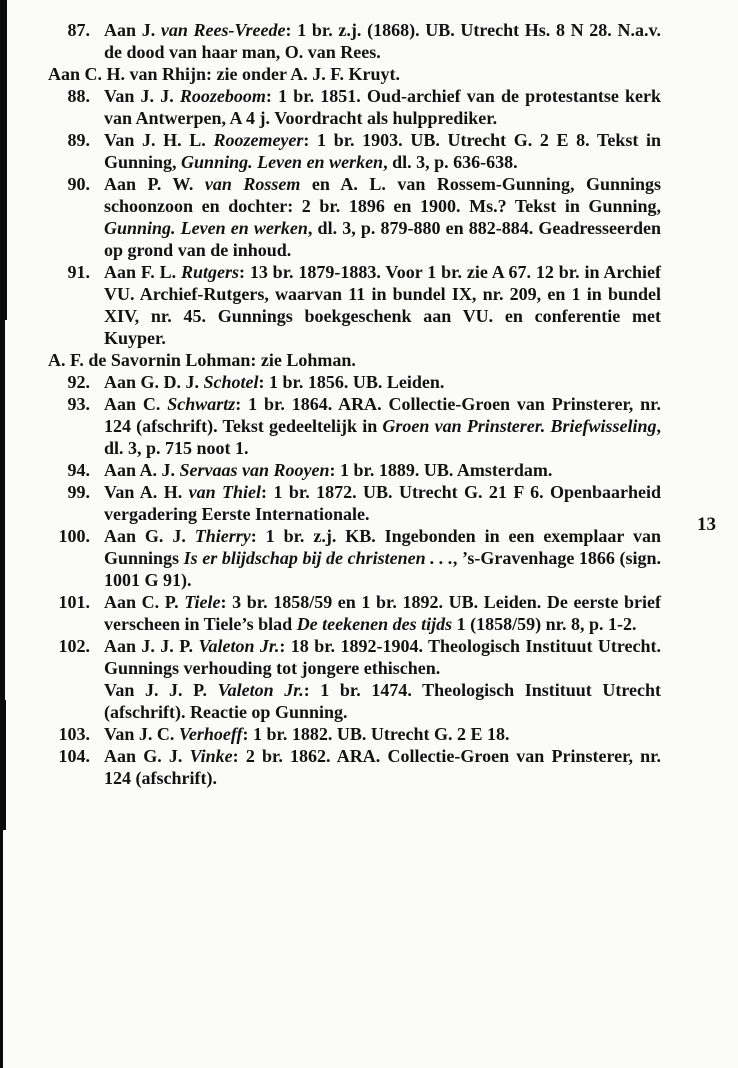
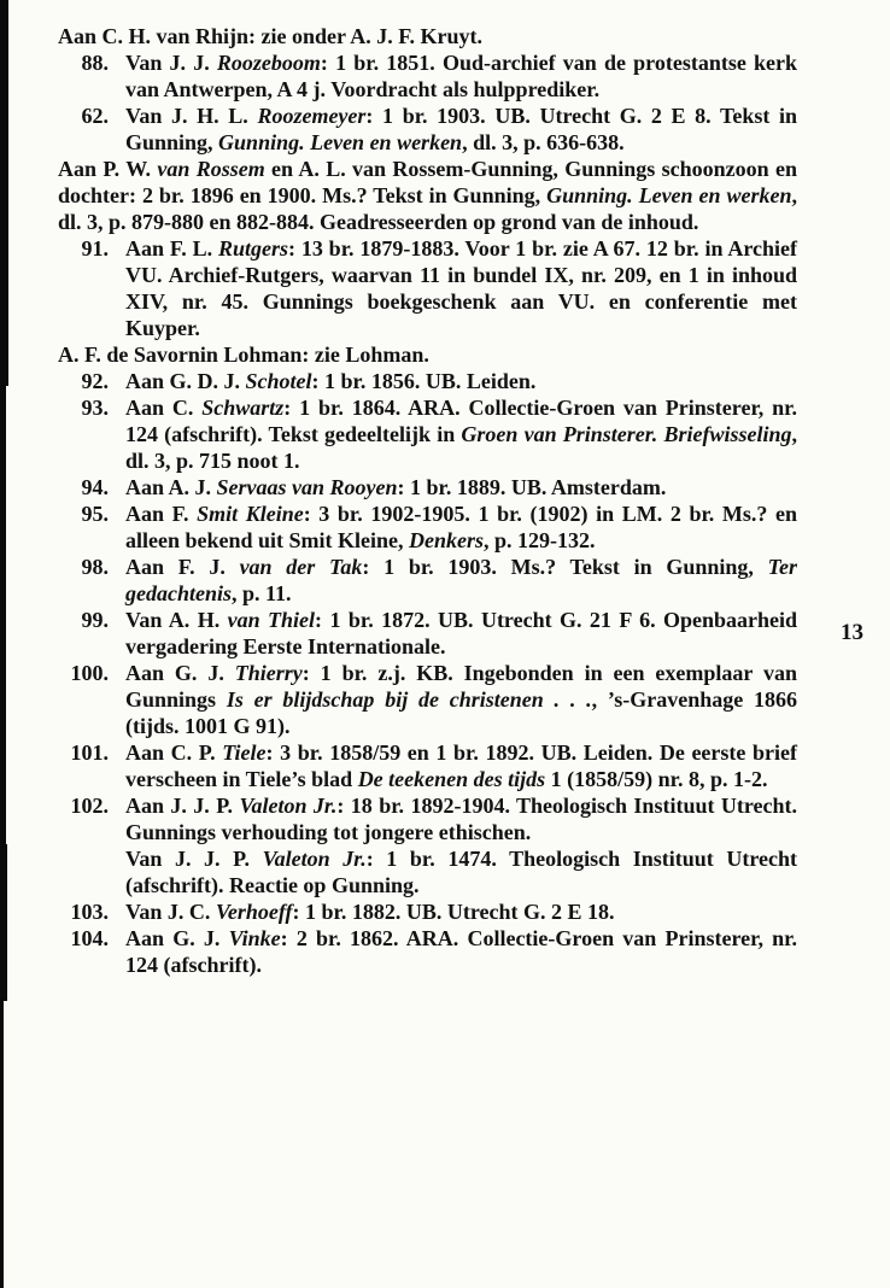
- 87.
- Aan J. van Rees-Vreede: 1 br. z.j. (1868). UB. Utrecht Hs. 8 N 28. N.a.v. de dood van haar man, O. van Rees.
  Aan C. H. van Rhijn: zie onder A. J. F. Kruyt.
  88.
  Van J. J. Roozeboom: 1 br. 1851. Oud-archief van de protestantse kerk van Antwerpen, A 4 j. Voordracht als hulpprediker.
- 89.
+ 62.
  Van J. H. L. Roozemeyer: 1 br. 1903. UB. Utrecht G. 2 E 8. Tekst in Gunning, Gunning. Leven en werken, dl. 3, p. 636-638.
- 90.
  Aan P. W. van Rossem en A. L. van Rossem-Gunning, Gunnings schoonzoon en dochter: 2 br. 1896 en 1900. Ms.? Tekst in Gunning, Gunning. Leven en werken, dl. 3, p. 879-880 en 882-884. Geadresseerden op grond van de inhoud.
  91.
- Aan F. L. Rutgers: 13 br. 1879-1883. Voor 1 br. zie A 67. 12 br. in Archief VU. Archief-Rutgers, waarvan 11 in bundel IX, nr. 209, en 1 in bundel XIV, nr. 45. Gunnings boekgeschenk aan VU. en conferentie met Kuyper.
+ Aan F. L. Rutgers: 13 br. 1879-1883. Voor 1 br. zie A 67. 12 br. in Archief VU. Archief-Rutgers, waarvan 11 in bundel IX, nr. 209, en 1 in inhoud XIV, nr. 45. Gunnings boekgeschenk aan VU. en conferentie met Kuyper.
  A. F. de Savornin Lohman: zie Lohman.
  92.
  Aan G. D. J. Schotel: 1 br. 1856. UB. Leiden.
  93.
  Aan C. Schwartz: 1 br. 1864. ARA. Collectie-Groen van Prinsterer, nr. 124 (afschrift). Tekst gedeeltelijk in Groen van Prinsterer. Briefwisseling, dl. 3, p. 715 noot 1.
  94.
  Aan A. J. Servaas van Rooyen: 1 br. 1889. UB. Amsterdam.
+ 95.
+ Aan F. Smit Kleine: 3 br. 1902-1905. 1 br. (1902) in LM. 2 br. Ms.? en alleen bekend uit Smit Kleine, Denkers, p. 129-132.
+ 98.
+ Aan F. J. van der Tak: 1 br. 1903. Ms.? Tekst in Gunning, Ter gedachtenis, p. 11.
  99.
  Van A. H. van Thiel: 1 br. 1872. UB. Utrecht G. 21 F 6. Openbaarheid vergadering Eerste Internationale.
  100.
- Aan G. J. Thierry: 1 br. z.j. KB. Ingebonden in een exemplaar van Gunnings Is er blijdschap bij de christenen . . ., ’s-Gravenhage 1866 (sign. 1001 G 91).
+ Aan G. J. Thierry: 1 br. z.j. KB. Ingebonden in een exemplaar van Gunnings Is er blijdschap bij de christenen . . ., ’s-Gravenhage 1866 (tijds. 1001 G 91).
  101.
  Aan C. P. Tiele: 3 br. 1858/59 en 1 br. 1892. UB. Leiden. De eerste brief verscheen in Tiele’s blad De teekenen des tijds 1 (1858/59) nr. 8, p. 1-2.
  102.
  Aan J. J. P. Valeton Jr.: 18 br. 1892-1904. Theologisch Instituut Utrecht. Gunnings verhouding tot jongere ethischen.
  Van J. J. P. Valeton Jr.: 1 br. 1474. Theologisch Instituut Utrecht (afschrift). Reactie op Gunning.
  103.
  Van J. C. Verhoeff: 1 br. 1882. UB. Utrecht G. 2 E 18.
  104.
  Aan G. J. Vinke: 2 br. 1862. ARA. Collectie-Groen van Prinsterer, nr. 124 (afschrift).
  13
